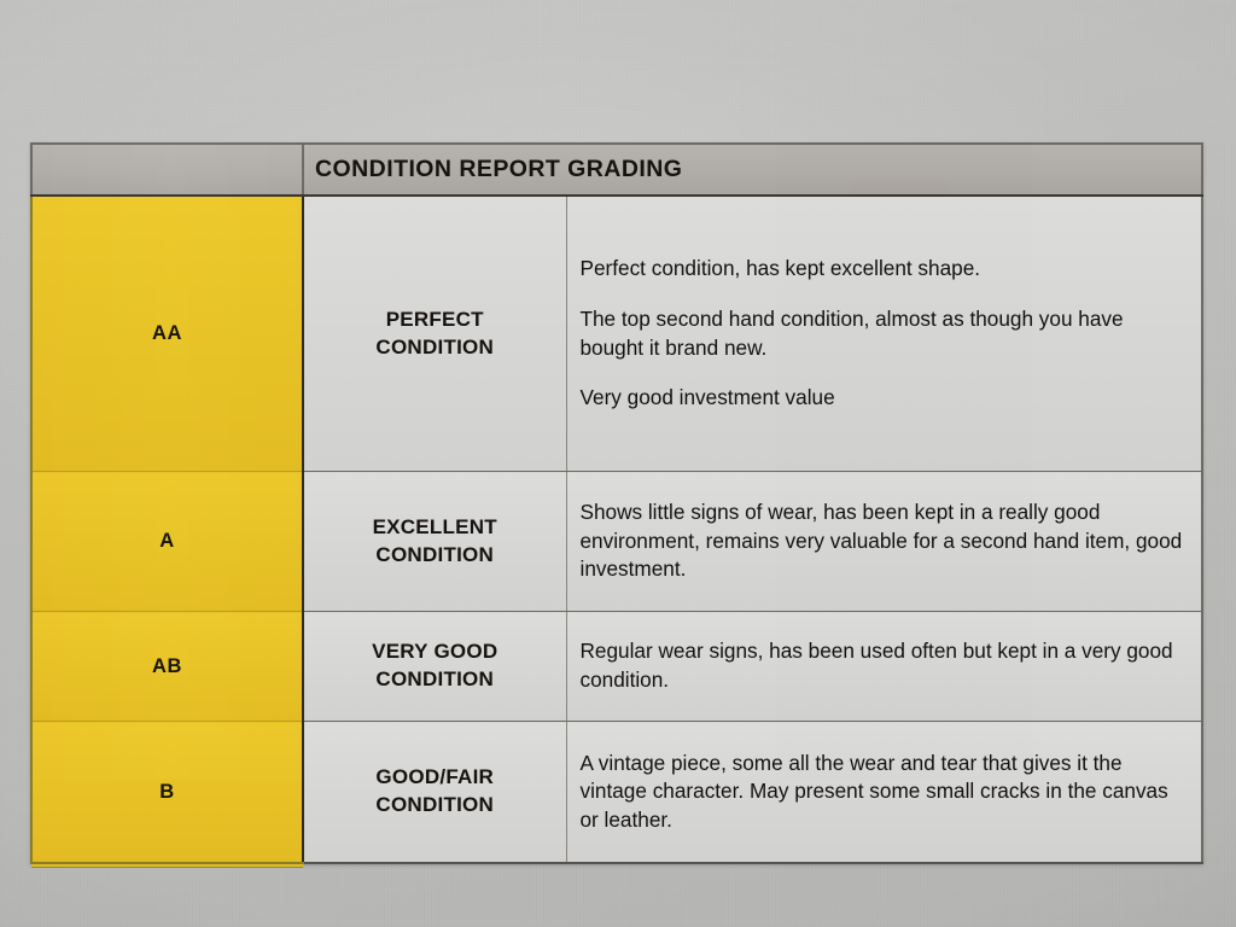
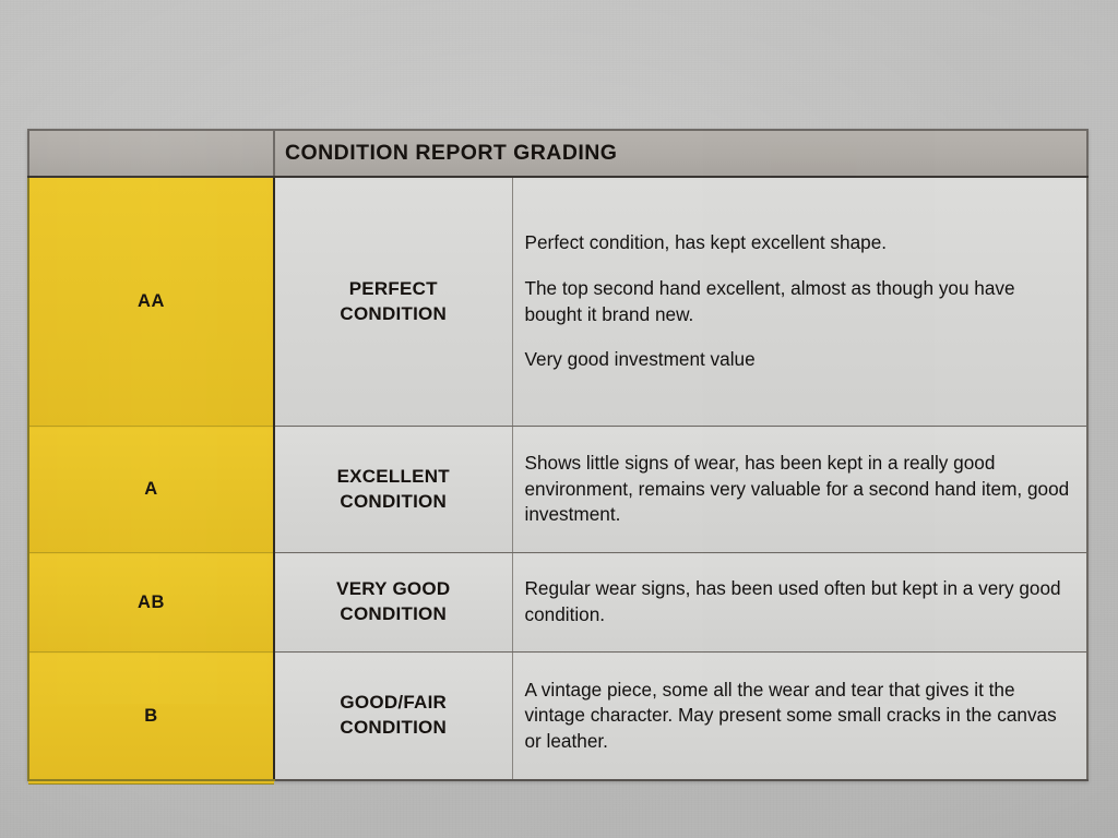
  	CONDITION REPORT GRADING
- AA	PERFECT CONDITION	Perfect condition, has kept excellent shape. The top second hand condition, almost as though you have bought it brand new. Very good investment value
+ AA	PERFECT CONDITION	Perfect condition, has kept excellent shape. The top second hand excellent, almost as though you have bought it brand new. Very good investment value
  A	EXCELLENT CONDITION	Shows little signs of wear, has been kept in a really good environment, remains very valuable for a second hand item, good investment.
  AB	VERY GOOD CONDITION	Regular wear signs, has been used often but kept in a very good condition.
  B	GOOD/FAIR CONDITION	A vintage piece, some all the wear and tear that gives it the vintage character. May present some small cracks in the canvas or leather.
